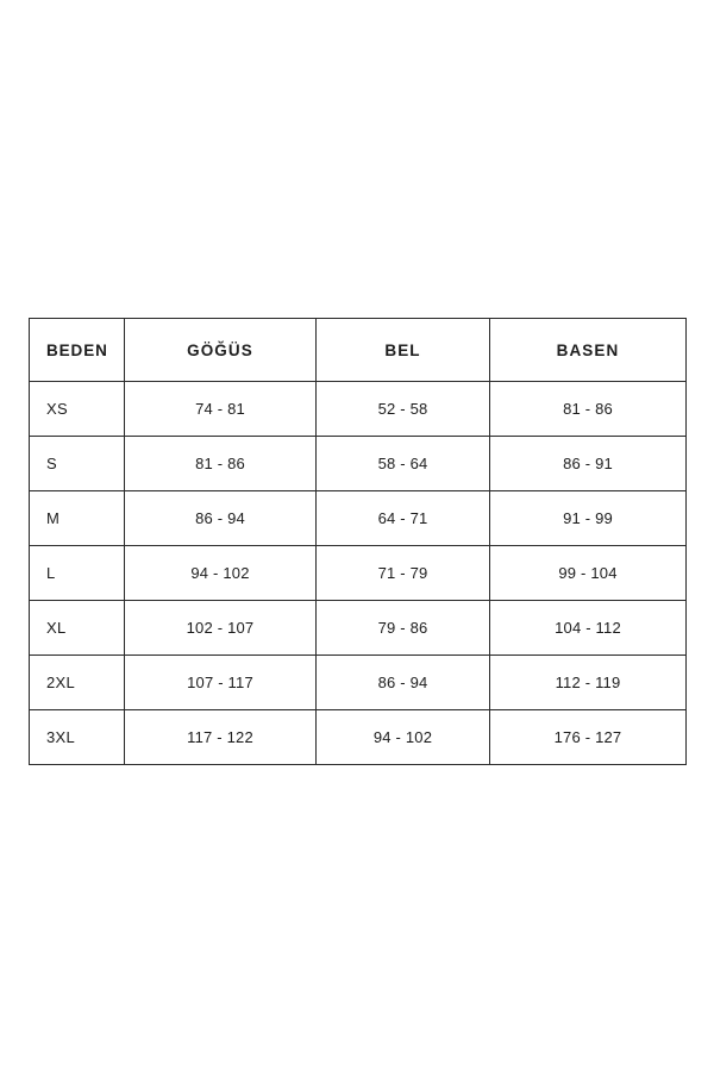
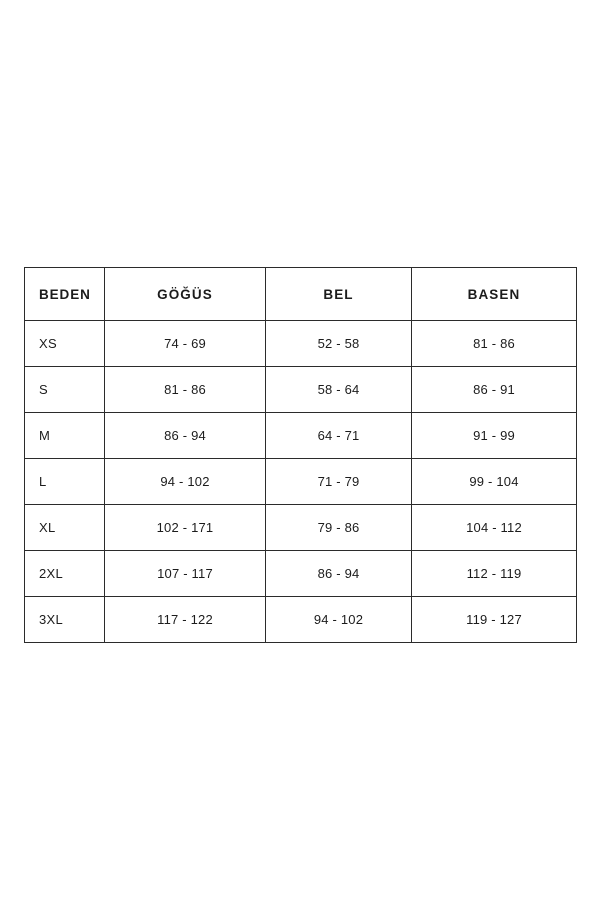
  BEDEN	GÖĞÜS	BEL	BASEN
- XS	74 - 81	52 - 58	81 - 86
+ XS	74 - 69	52 - 58	81 - 86
  S	81 - 86	58 - 64	86 - 91
  M	86 - 94	64 - 71	91 - 99
  L	94 - 102	71 - 79	99 - 104
- XL	102 - 107	79 - 86	104 - 112
+ XL	102 - 171	79 - 86	104 - 112
  2XL	107 - 117	86 - 94	112 - 119
- 3XL	117 - 122	94 - 102	176 - 127
+ 3XL	117 - 122	94 - 102	119 - 127
